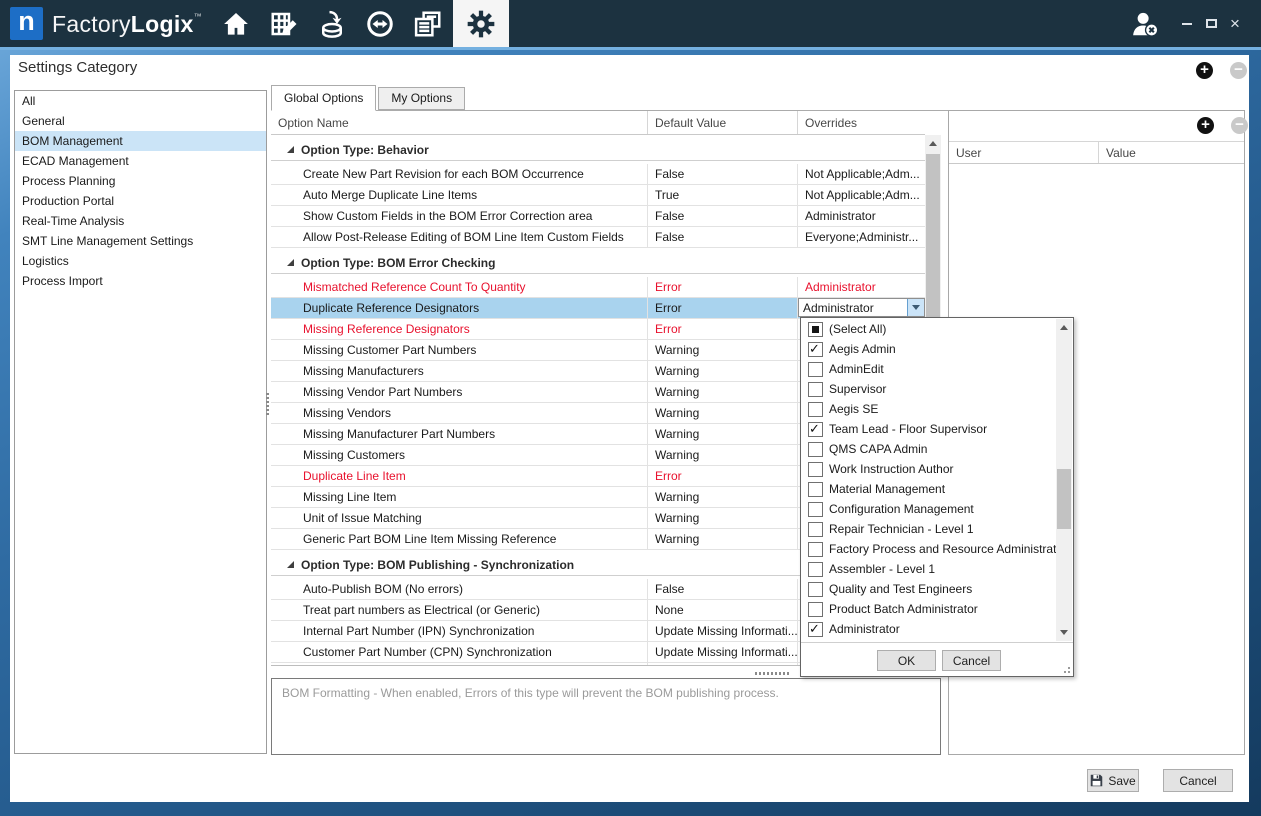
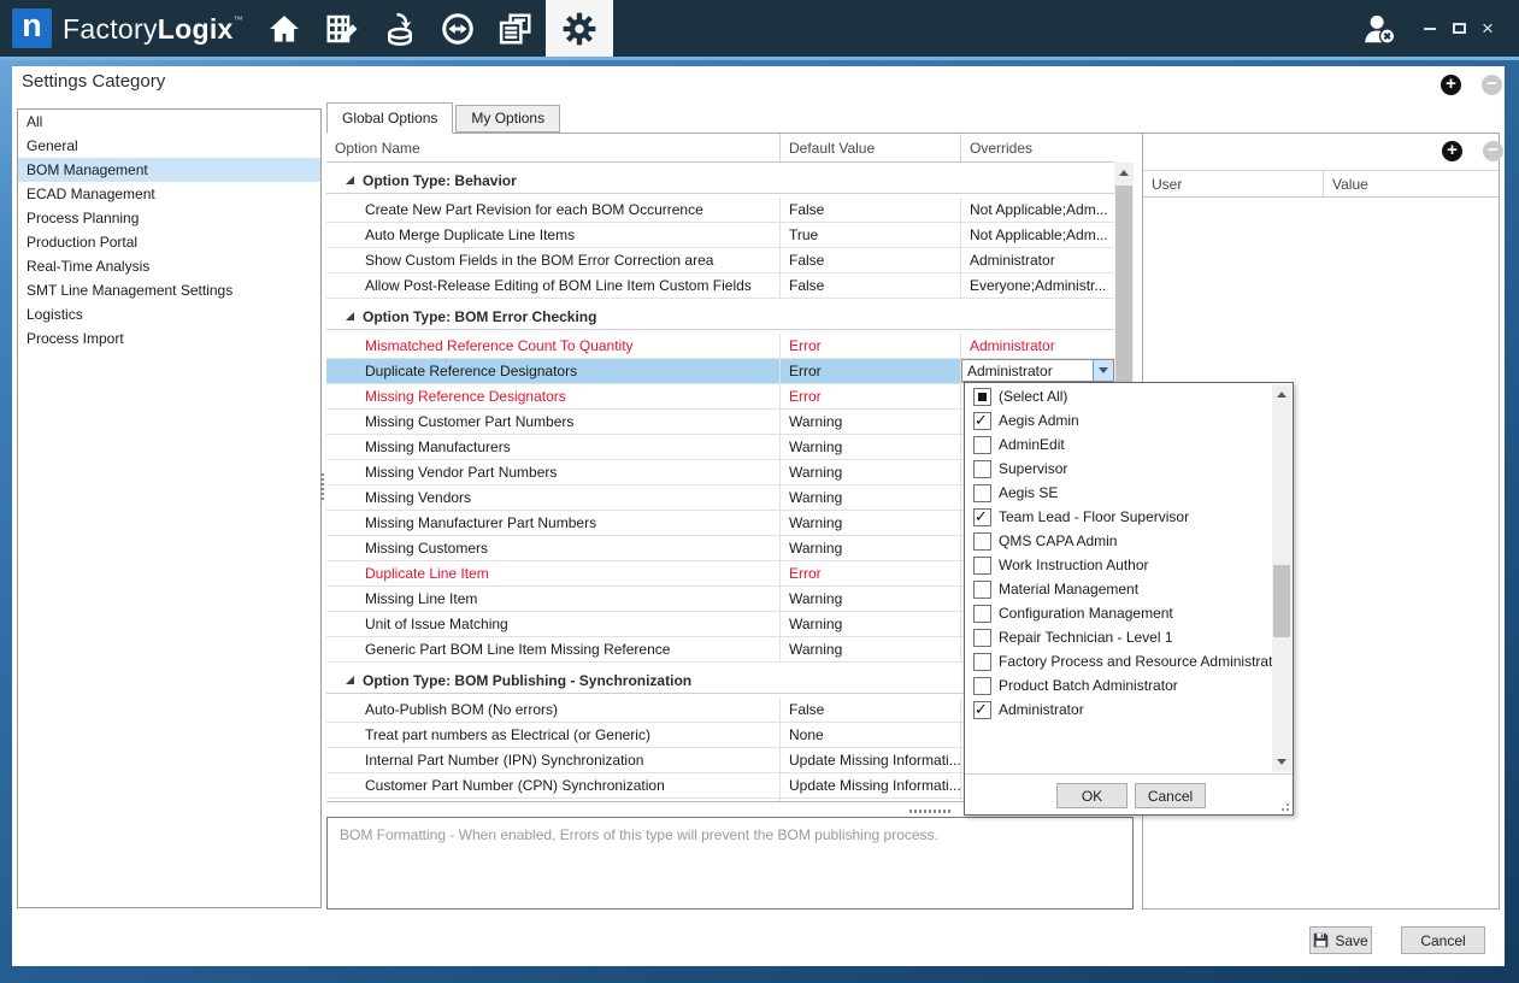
  n
  Factory
  Logix
  ™
  ×
  Settings Category
  +
  −
  All
  General
  BOM Management
  ECAD Management
  Process Planning
  Production Portal
  Real-Time Analysis
  SMT Line Management Settings
  Logistics
  Process Import
  Global Options
  My Options
  Option Name
  Default Value
  Overrides
  Option Type: Behavior
  Create New Part Revision for each BOM Occurrence
  False
  Not Applicable;Adm...
  Auto Merge Duplicate Line Items
  True
  Not Applicable;Adm...
  Show Custom Fields in the BOM Error Correction area
  False
  Administrator
  Allow Post-Release Editing of BOM Line Item Custom Fields
  False
  Everyone;Administr...
  Option Type: BOM Error Checking
  Mismatched Reference Count To Quantity
  Error
  Administrator
  Duplicate Reference Designators
  Error
  Administrator
  Missing Reference Designators
  Error
  Missing Customer Part Numbers
  Warning
  Missing Manufacturers
  Warning
  Missing Vendor Part Numbers
  Warning
  Missing Vendors
  Warning
  Missing Manufacturer Part Numbers
  Warning
  Missing Customers
  Warning
  Duplicate Line Item
  Error
  Missing Line Item
  Warning
  Unit of Issue Matching
  Warning
  Generic Part BOM Line Item Missing Reference
  Warning
  Option Type: BOM Publishing - Synchronization
  Auto-Publish BOM (No errors)
  False
  Treat part numbers as Electrical (or Generic)
  None
  Internal Part Number (IPN) Synchronization
  Update Missing Informati...
  Customer Part Number (CPN) Synchronization
  Update Missing Informati...
  BOM Formatting - When enabled, Errors of this type will prevent the BOM publishing process.
  +
  −
  User
  Value
  (Select All)
  Aegis Admin
  AdminEdit
  Supervisor
  Aegis SE
  Team Lead - Floor Supervisor
  QMS CAPA Admin
  Work Instruction Author
  Material Management
  Configuration Management
  Repair Technician - Level 1
  Factory Process and Resource Administrat
- Assembler - Level 1
- Quality and Test Engineers
  Product Batch Administrator
  Administrator
  OK
  Cancel
  Save
  Cancel
